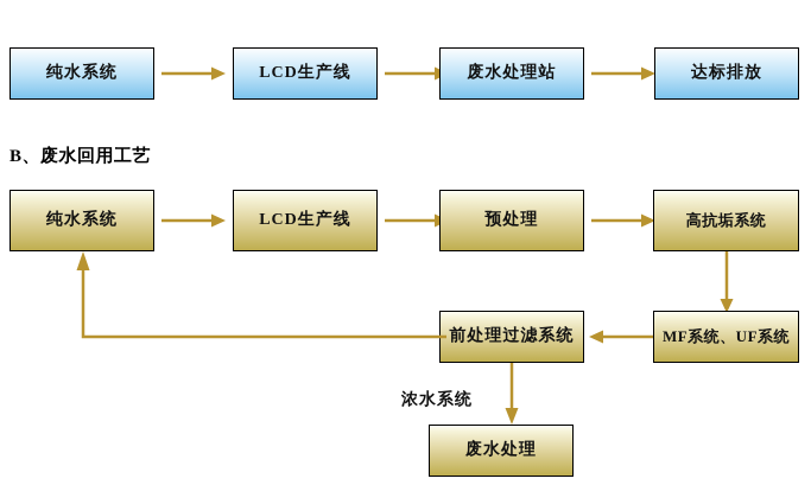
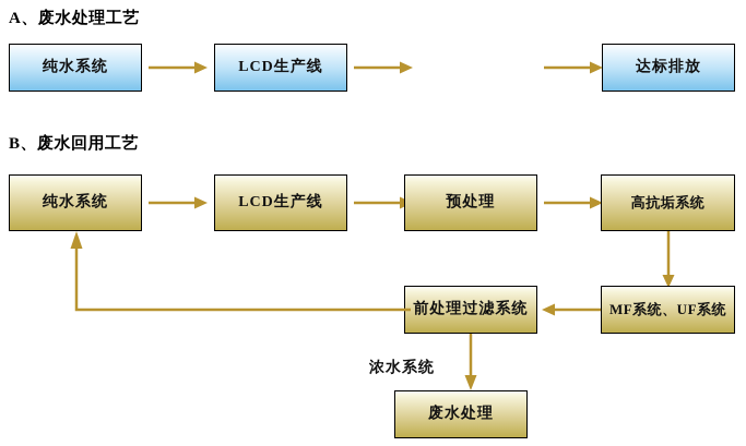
+ A、废水处理工艺
  纯水系统
  LCD生产线
- 废水处理站
  达标排放
  B、废水回用工艺
  纯水系统
  LCD生产线
  预处理
  高抗垢系统
  MF系统、UF系统
  前处理过滤系统
  浓水系统
  废水处理
